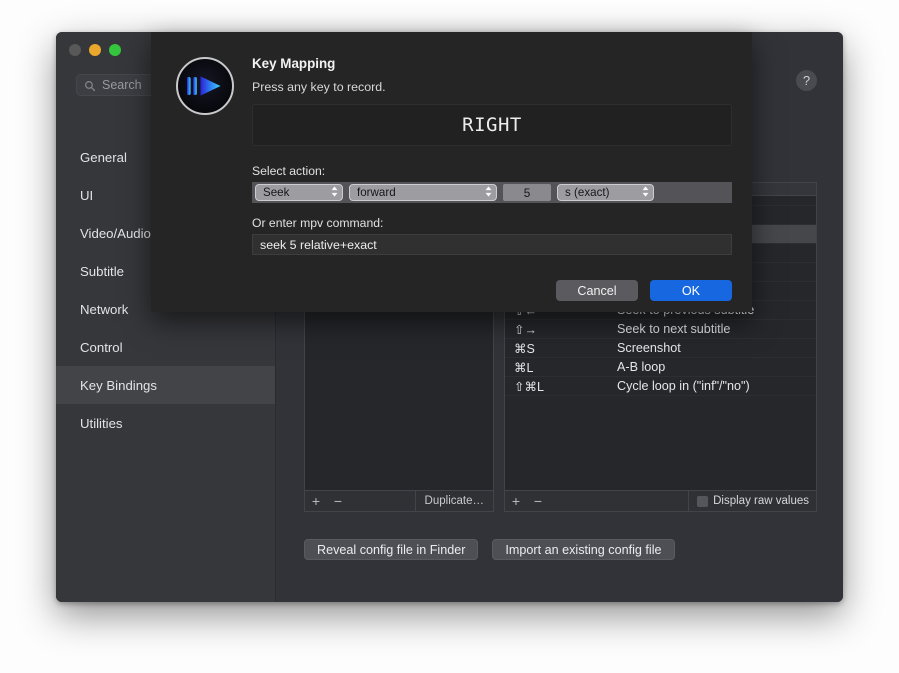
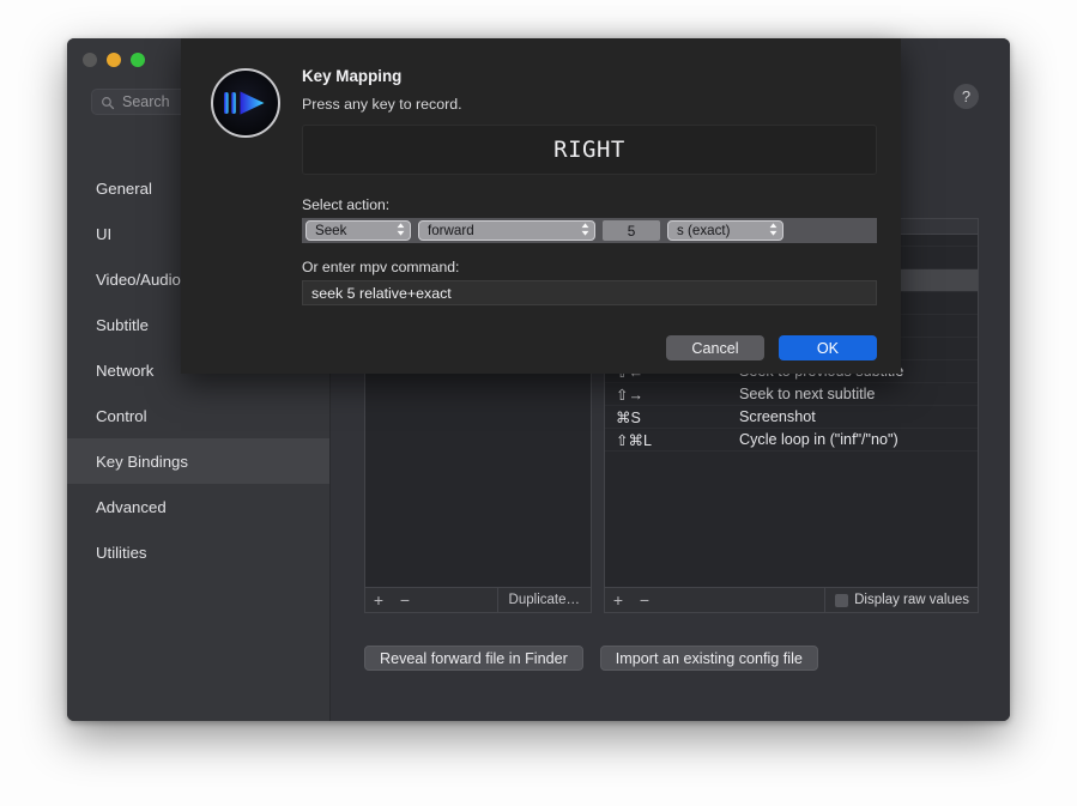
  Search
  General
  UI
  Video/Audio
  Subtitle
  Network
  Control
  Key Bindings
+ Advanced
  Utilities
  ?
  +
  −
  Duplicate…
  ⇧→
  Seek to next subtitle
  ⌘S
  Screenshot
- ⌘L
- A-B loop
  ⇧⌘L
  Cycle loop in ("inf"/"no")
  +
  −
  Display raw values
- Reveal config file in Finder
+ Reveal forward file in Finder
  Import an existing config file
  Key Mapping
  Press any key to record.
  RIGHT
  Select action:
  Seek
  forward
  5
  s (exact)
  Or enter mpv command:
  seek 5 relative+exact
  Cancel
  OK
